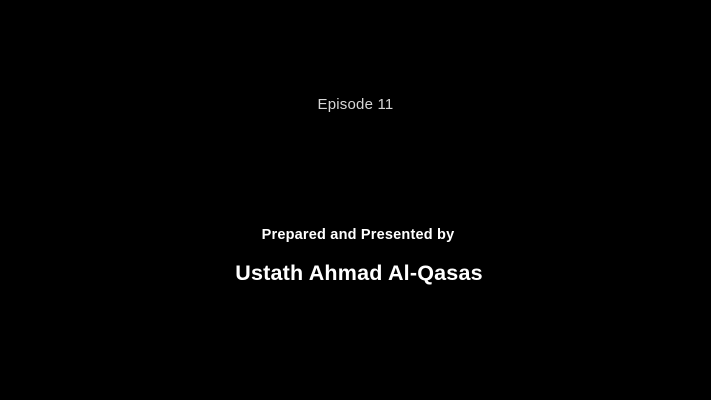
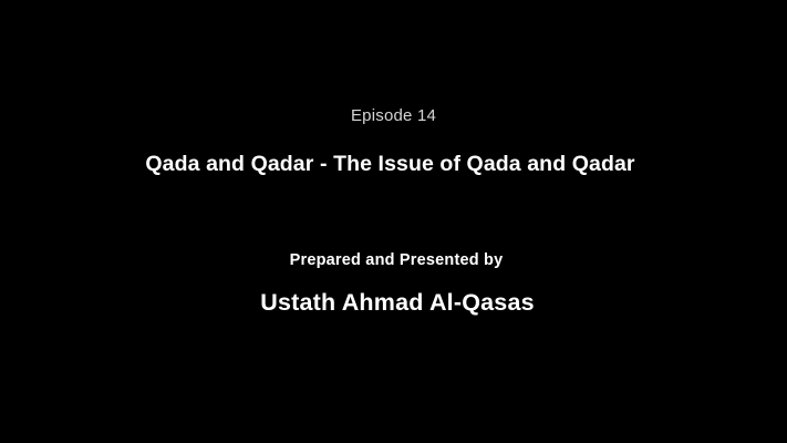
- Episode 11
+ Episode 14
+ Qada and Qadar - The Issue of Qada and Qadar
  Prepared and Presented by
  Ustath Ahmad Al-Qasas
